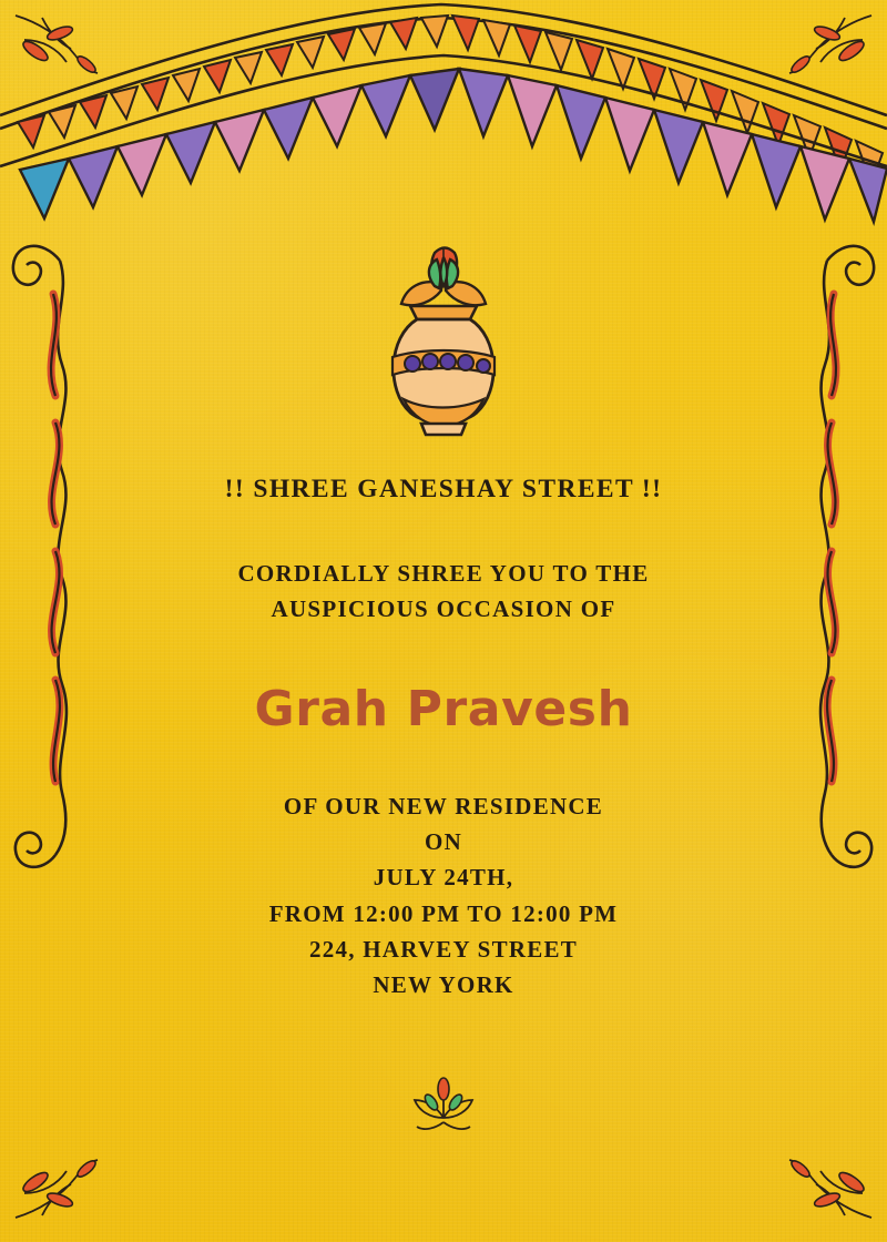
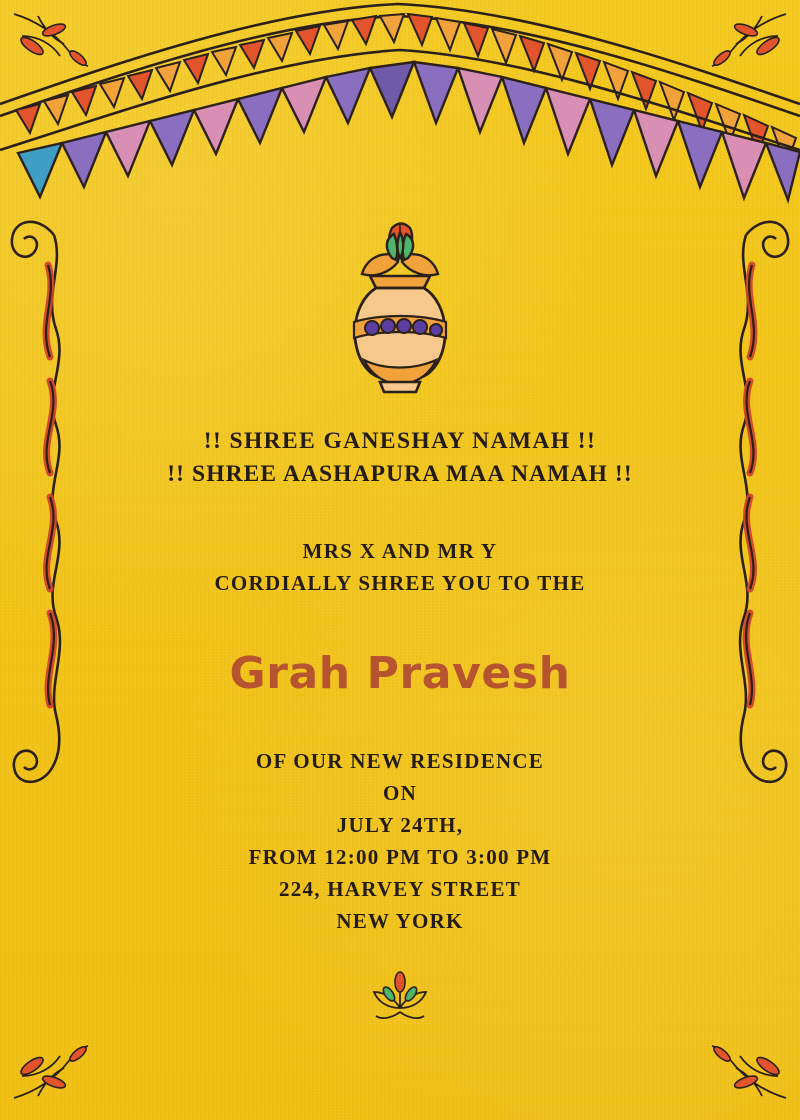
- !! SHREE GANESHAY STREET !!
+ !! SHREE GANESHAY NAMAH !!
+ !! SHREE AASHAPURA MAA NAMAH !!
+ MRS X AND MR Y
  CORDIALLY SHREE YOU TO THE
- AUSPICIOUS OCCASION OF
  Grah Pravesh
  OF OUR NEW RESIDENCE
  ON
  JULY 24TH,
- FROM 12:00 PM TO 12:00 PM
+ FROM 12:00 PM TO 3:00 PM
  224, HARVEY STREET
  NEW YORK
